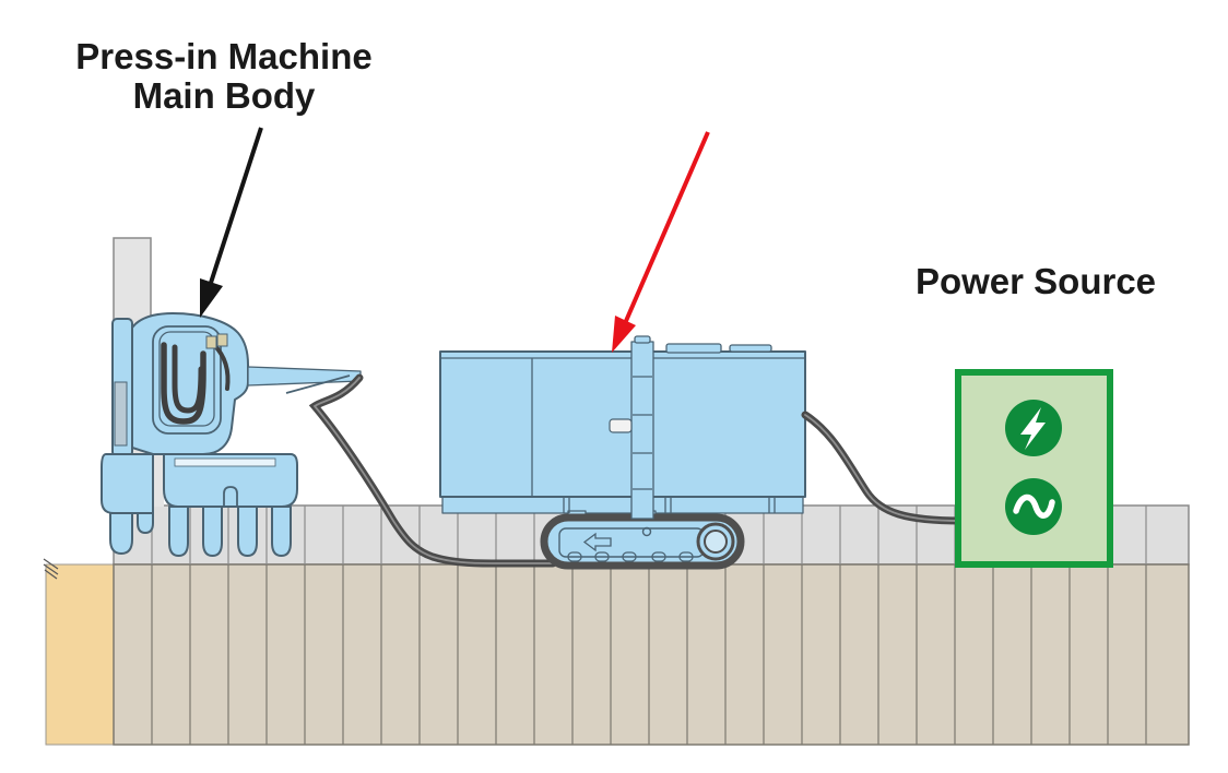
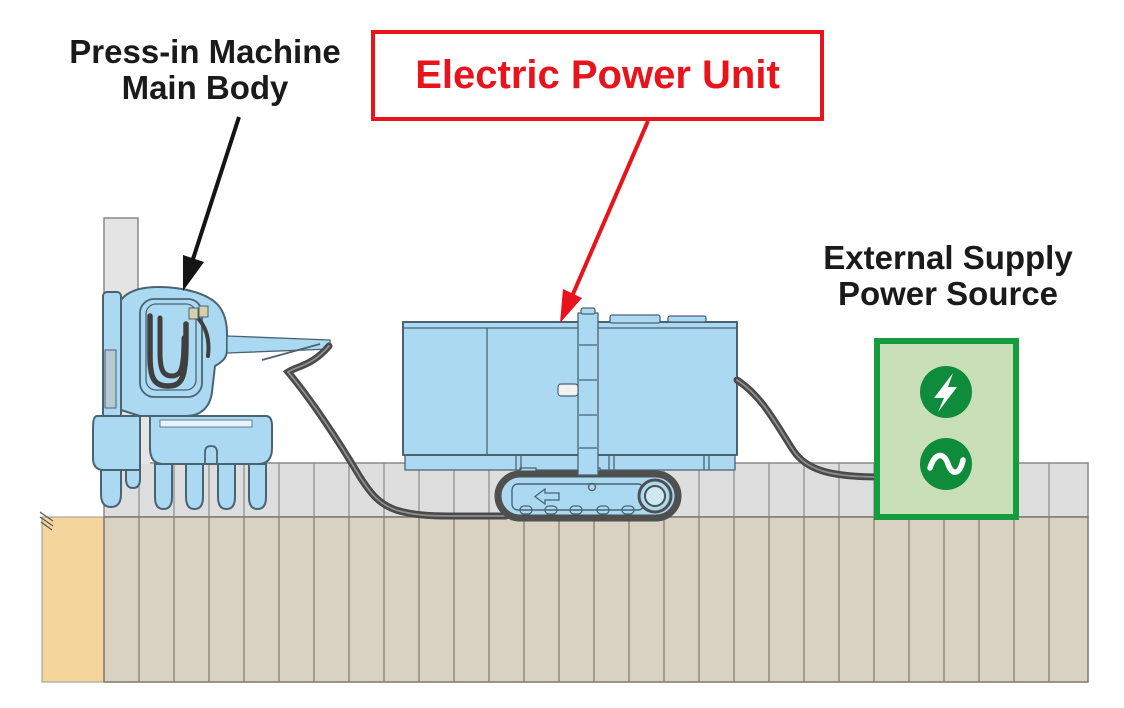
  Press-in Machine
  Main Body
+ Electric Power Unit
+ External Supply
  Power Source
